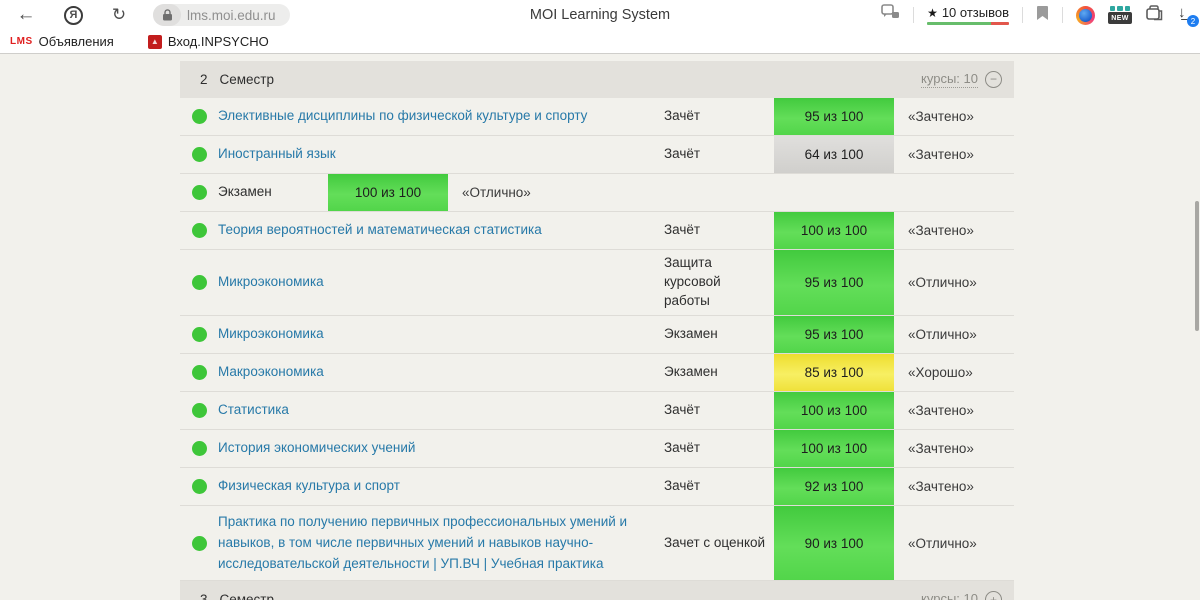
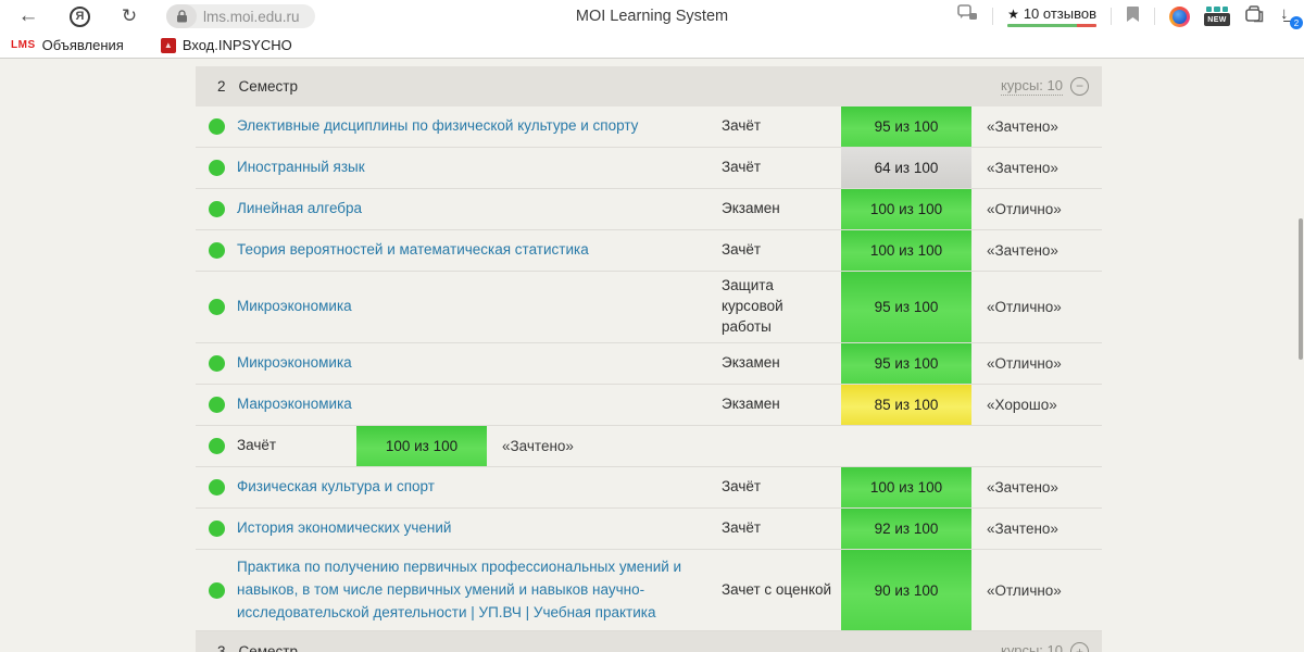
  ←
  Я
  ↻
  lms.moi.edu.ru
  MOI Learning System
  ★
  10 отзывов
  ↓̲
  2
  LMS
  Объявления
  ▲
  Вход.INPSYCHO
  2
  Семестр
  курсы: 10
  −
  Элективные дисциплины по физической культуре и спорту
  Зачёт
  95 из 100
  «Зачтено»
  Иностранный язык
  Зачёт
  64 из 100
  «Зачтено»
+ Линейная алгебра
  Экзамен
  100 из 100
  «Отлично»
  Теория вероятностей и математическая статистика
  Зачёт
  100 из 100
  «Зачтено»
  Микроэкономика
  Защита курсовой работы
  95 из 100
  «Отлично»
  Микроэкономика
  Экзамен
  95 из 100
  «Отлично»
  Макроэкономика
  Экзамен
  85 из 100
  «Хорошо»
- Статистика
  Зачёт
  100 из 100
  «Зачтено»
- История экономических учений
+ Физическая культура и спорт
  Зачёт
  100 из 100
  «Зачтено»
- Физическая культура и спорт
+ История экономических учений
  Зачёт
  92 из 100
  «Зачтено»
  Практика по получению первичных профессиональных умений и навыков, в том числе первичных умений и навыков научно-исследовательской деятельности | УП.ВЧ | Учебная практика
  Зачет с оценкой
  90 из 100
  «Отлично»
  курсы: 10
